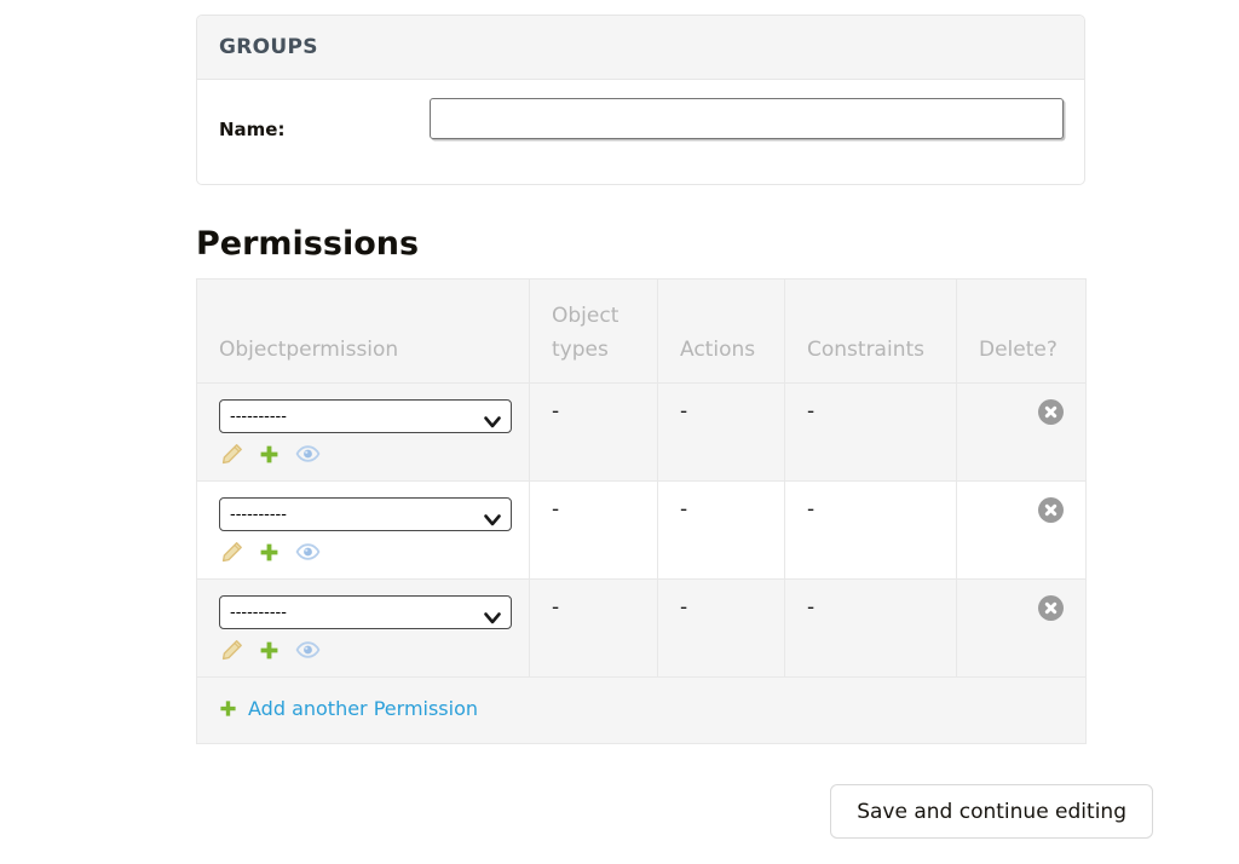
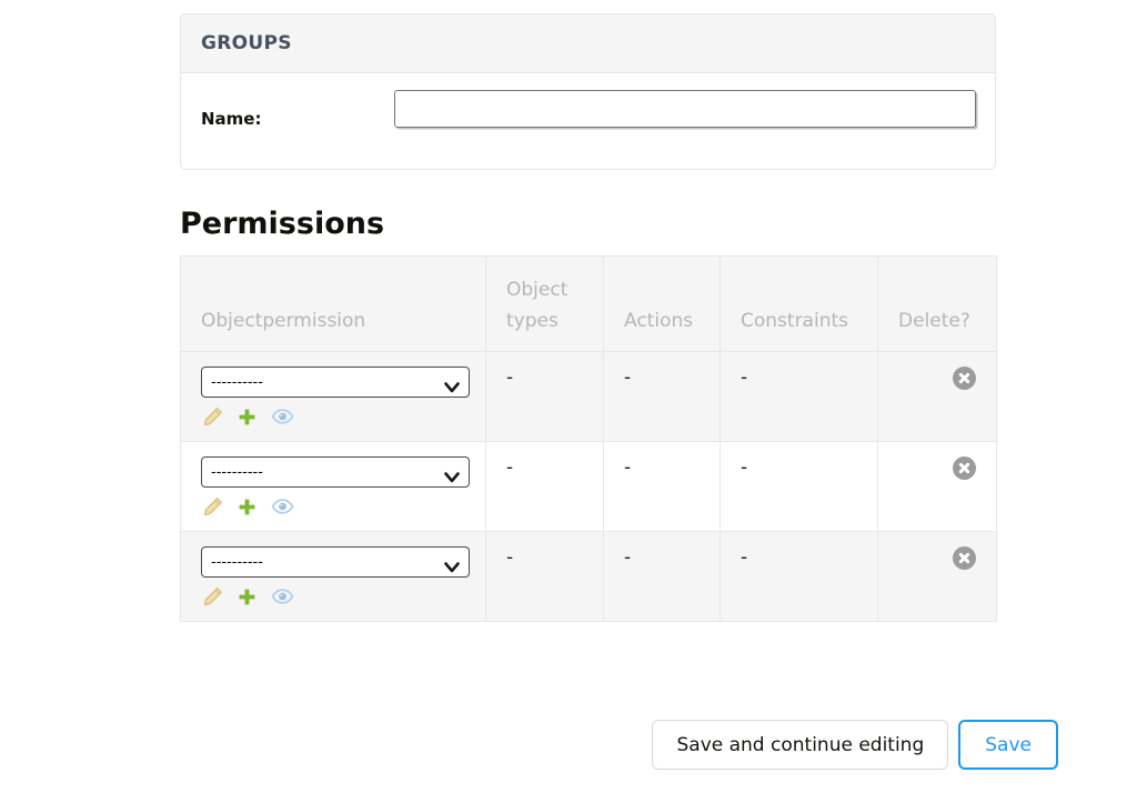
  GROUPS
  Name:
  Permissions
  Objectpermission	Object types	Actions	Constraints	Delete?
  ----------	-	-	-
  ----------	-	-	-
  ----------	-	-	-
- Add another Permission
  Save and continue editing
+ Save
